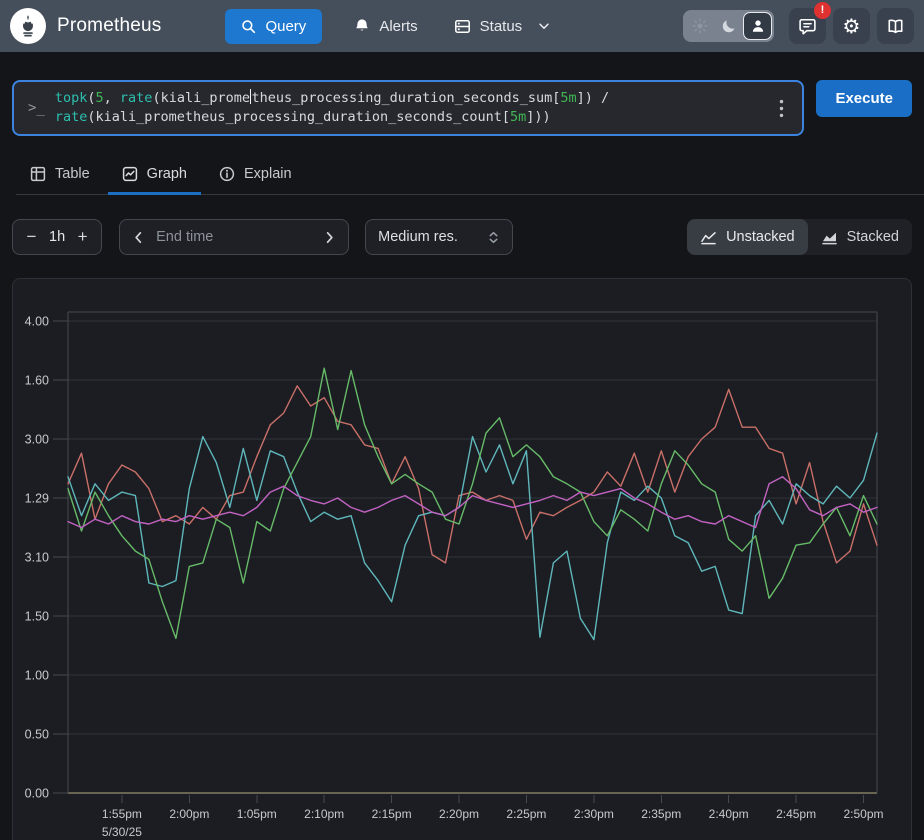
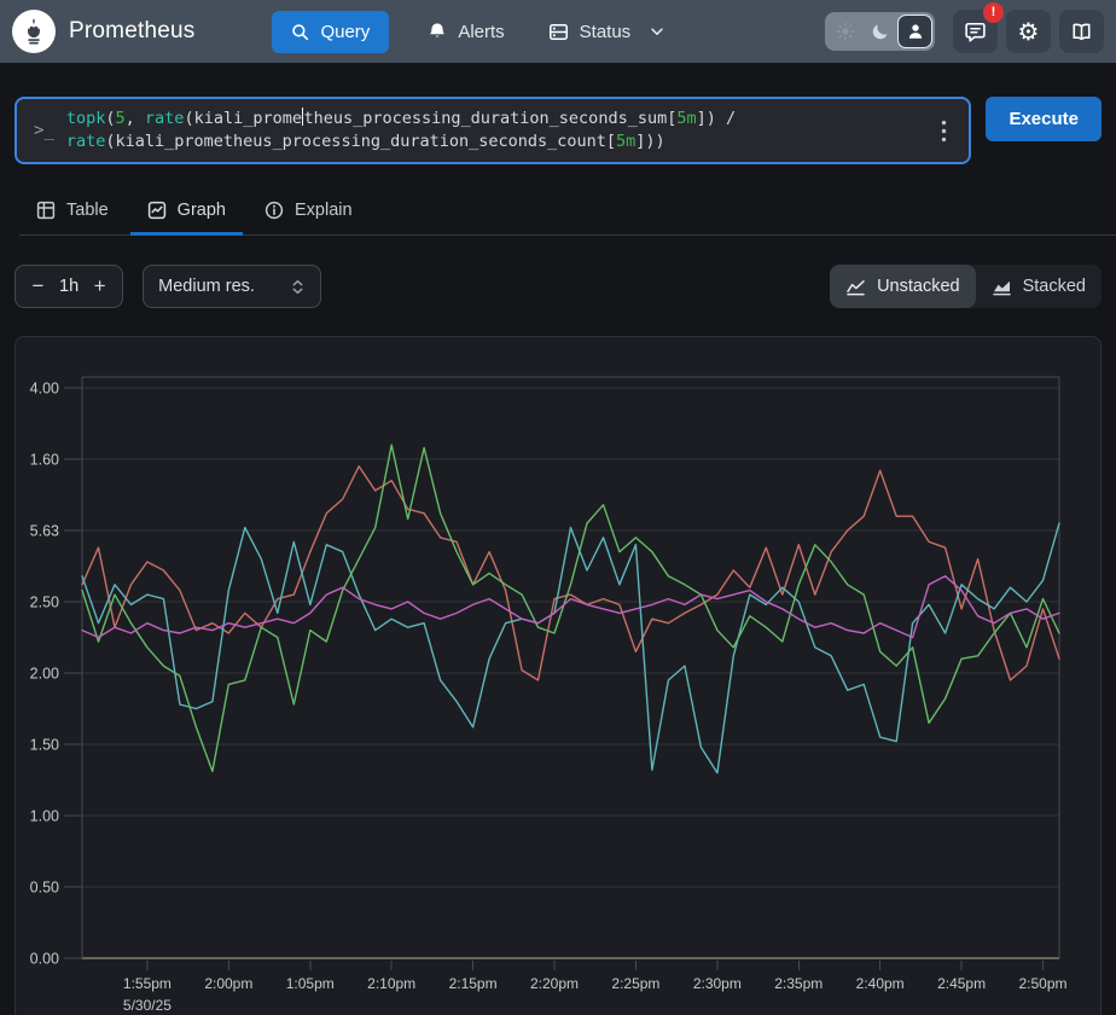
  Prometheus
  Query
  Alerts
  Status
  !
  ⚙
  >_
  topk(5, rate(kiali_prometheus_processing_duration_seconds_sum[5m]) /
  rate(kiali_prometheus_processing_duration_seconds_count[5m]))
  Execute
  Table
  Graph
  Explain
  −
  1h
  +
- End time
  Medium res.
  Unstacked
  Stacked
  0.00
  0.50
  1.00
  1.50
- 3.10
+ 2.00
- 1.29
+ 2.50
- 3.00
+ 5.63
  1.60
  4.00
  1:55pm
  5/30/25
  2:00pm
  1:05pm
  2:10pm
  2:15pm
  2:20pm
  2:25pm
  2:30pm
  2:35pm
  2:40pm
  2:45pm
  2:50pm
